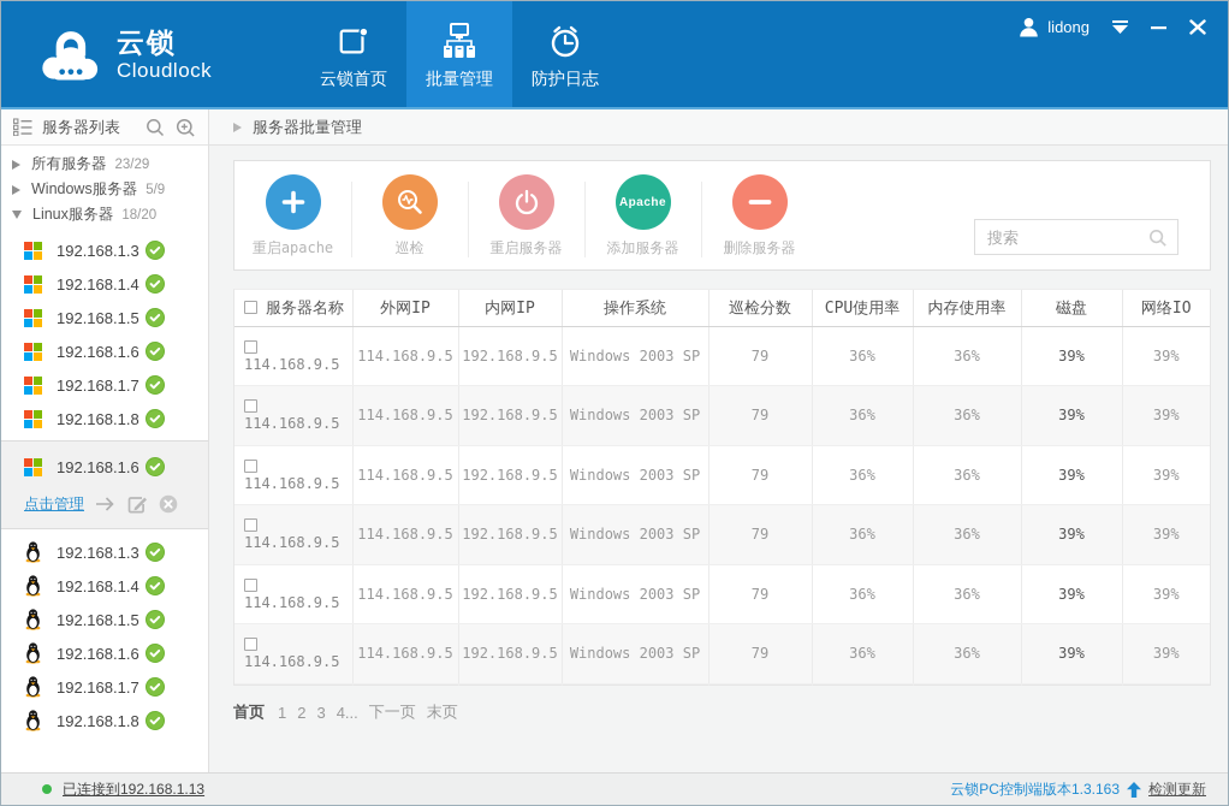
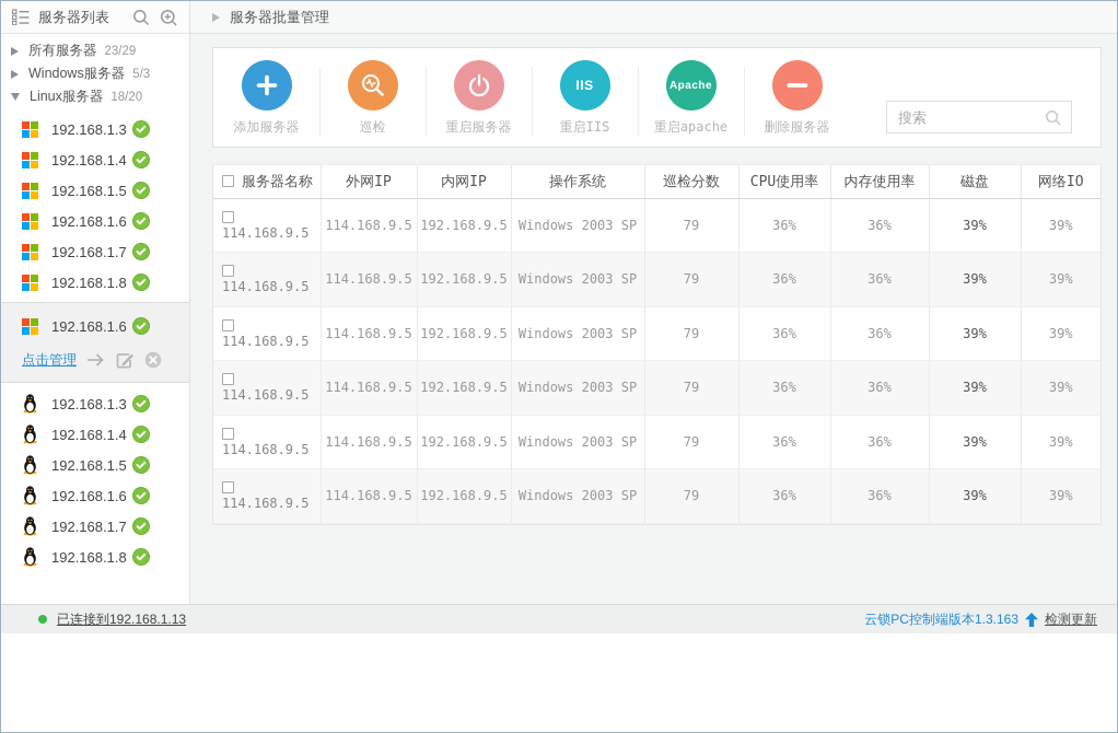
- 云锁
- Cloudlock
- 云锁首页
- 批量管理
- 防护日志
- lidong
  服务器列表
  所有服务器
  23/29
  Windows服务器
- 5/9
+ 5/3
  Linux服务器
  18/20
  192.168.1.3
  192.168.1.4
  192.168.1.5
  192.168.1.6
  192.168.1.7
  192.168.1.8
  192.168.1.6
  点击管理
  192.168.1.3
  192.168.1.4
  192.168.1.5
  192.168.1.6
  192.168.1.7
  192.168.1.8
  服务器批量管理
- 重启apache
+ 添加服务器
  巡检
  重启服务器
+ IIS
+ 重启IIS
  Apache
- 添加服务器
+ 重启apache
  删除服务器
  搜索
  服务器名称	外网IP	内网IP	操作系统	巡检分数	CPU使用率	内存使用率	磁盘	网络IO
  114.168.9.5	114.168.9.5	192.168.9.5	Windows 2003 SP	79	36%	36%	39%	39%
  114.168.9.5	114.168.9.5	192.168.9.5	Windows 2003 SP	79	36%	36%	39%	39%
  114.168.9.5	114.168.9.5	192.168.9.5	Windows 2003 SP	79	36%	36%	39%	39%
  114.168.9.5	114.168.9.5	192.168.9.5	Windows 2003 SP	79	36%	36%	39%	39%
  114.168.9.5	114.168.9.5	192.168.9.5	Windows 2003 SP	79	36%	36%	39%	39%
  114.168.9.5	114.168.9.5	192.168.9.5	Windows 2003 SP	79	36%	36%	39%	39%
- 首页
- 1
- 2
- 3
- 4...
- 下一页
- 末页
  已连接到192.168.1.13
  云锁PC控制端版本1.3.163
  检测更新
